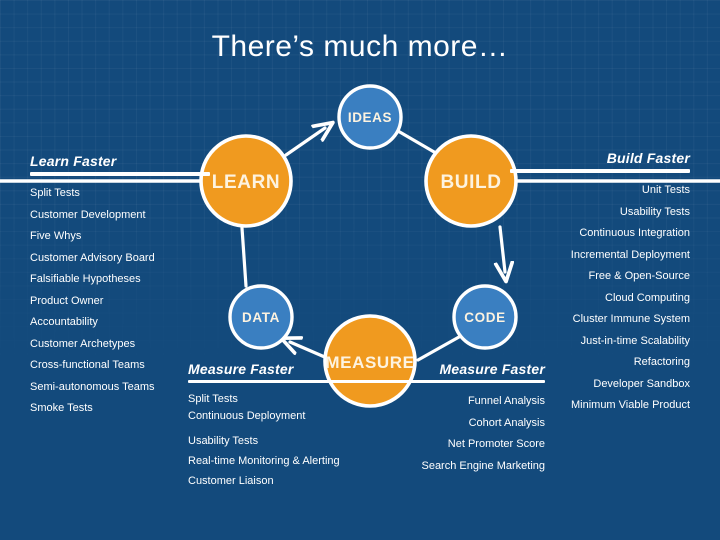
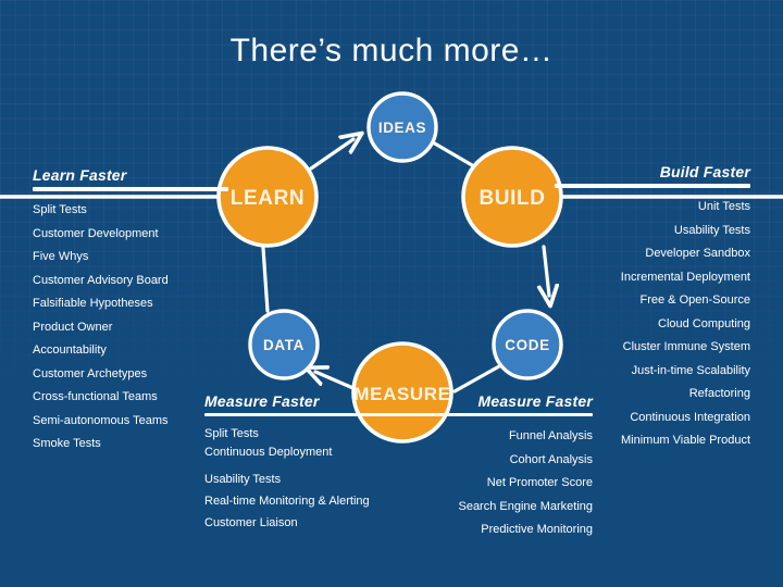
  There’s much more…
  IDEAS
  BUILD
  CODE
  MEASURE
  DATA
  LEARN
  Learn Faster
  Split Tests
  Customer Development
  Five Whys
  Customer Advisory Board
  Falsifiable Hypotheses
  Product Owner
  Accountability
  Customer Archetypes
  Cross-functional Teams
  Semi-autonomous Teams
  Smoke Tests
  Build Faster
  Unit Tests
  Usability Tests
- Continuous Integration
+ Developer Sandbox
  Incremental Deployment
  Free & Open-Source
  Cloud Computing
  Cluster Immune System
  Just-in-time Scalability
  Refactoring
- Developer Sandbox
+ Continuous Integration
  Minimum Viable Product
  Measure Faster
  Split Tests
  Continuous Deployment
  Usability Tests
  Real-time Monitoring & Alerting
  Customer Liaison
  Measure Faster
  Funnel Analysis
  Cohort Analysis
  Net Promoter Score
  Search Engine Marketing
+ Predictive Monitoring
